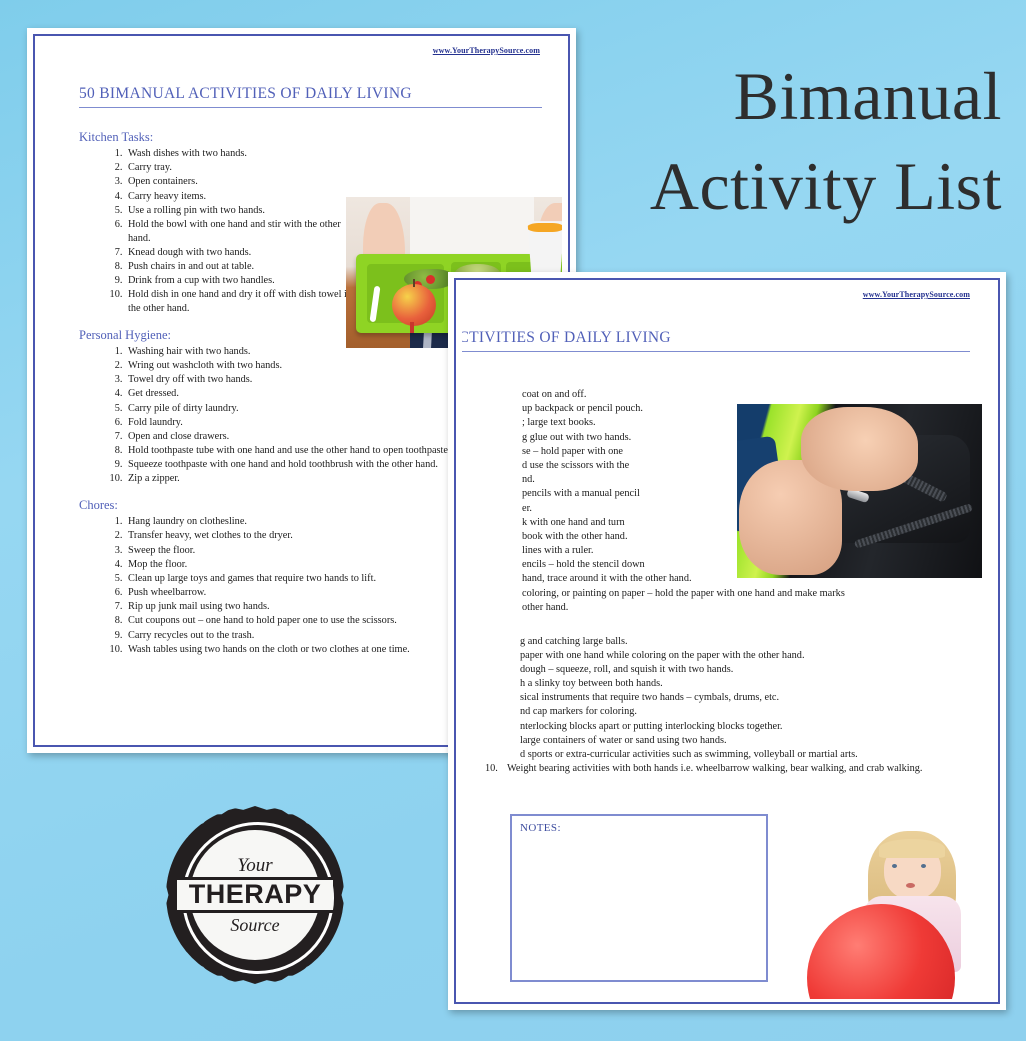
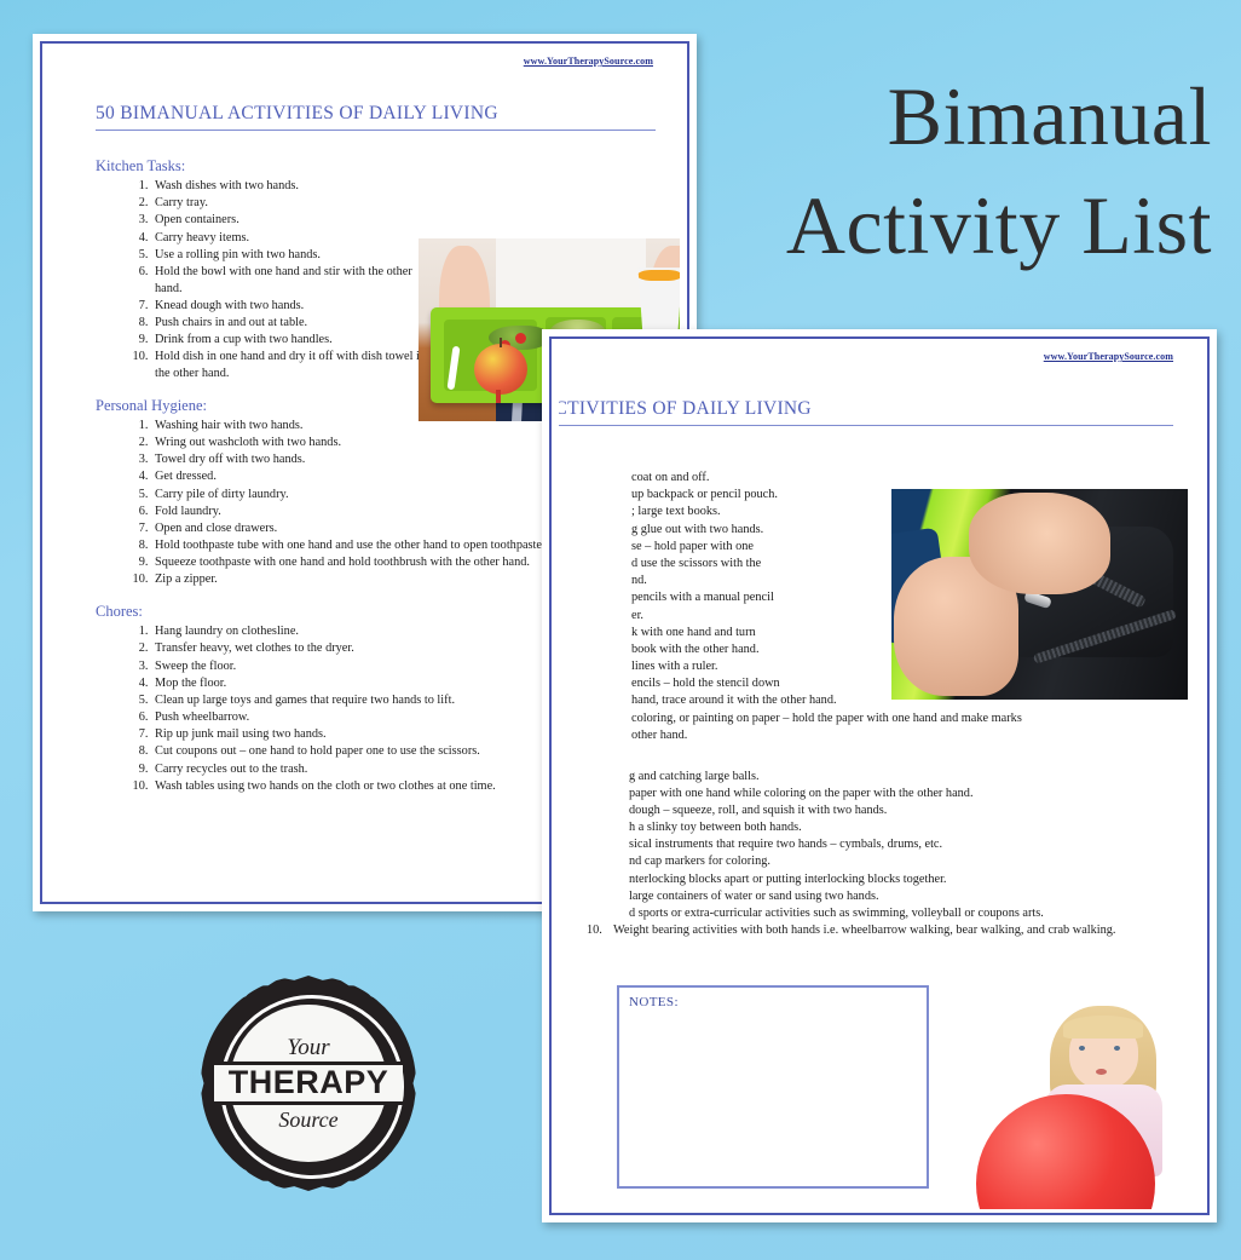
  www.YourTherapySource.com
  50 BIMANUAL ACTIVITIES OF DAILY LIVING
  Kitchen Tasks:
  Wash dishes with two hands.
  Carry tray.
  Open containers.
  Carry heavy items.
  Use a rolling pin with two hands.
  Hold the bowl with one hand and stir with the other hand.
  Knead dough with two hands.
  Push chairs in and out at table.
  Drink from a cup with two handles.
  Hold dish in one hand and dry it off with dish towel the other hand.
  Personal Hygiene:
  Washing hair with two hands.
  Wring out washcloth with two hands.
  Towel dry off with two hands.
  Get dressed.
  Carry pile of dirty laundry.
  Fold laundry.
  Open and close drawers.
  Hold toothpaste tube with one hand and use the other hand to open toothpaste
  Squeeze toothpaste with one hand and hold toothbrush with the other hand.
  Zip a zipper.
  Chores:
  Hang laundry on clothesline.
  Transfer heavy, wet clothes to the dryer.
  Sweep the floor.
  Mop the floor.
  Clean up large toys and games that require two hands to lift.
  Push wheelbarrow.
  Rip up junk mail using two hands.
  Cut coupons out – one hand to hold paper one to use the scissors.
  Carry recycles out to the trash.
  Wash tables using two hands on the cloth or two clothes at one time.
  www.YourTherapySource.com
  CTIVITIES OF DAILY LIVING
  coat on and off.
  up backpack or pencil pouch.
  ; large text books.
  g glue out with two hands.
  se – hold paper with one
  d use the scissors with the
  nd.
  pencils with a manual pencil
  er.
  k with one hand and turn
  book with the other hand.
  lines with a ruler.
  encils – hold the stencil down
  hand, trace around it with the other hand.
  coloring, or painting on paper – hold the paper with one hand and make marks
  other hand.
  g and catching large balls.
  paper with one hand while coloring on the paper with the other hand.
  dough – squeeze, roll, and squish it with two hands.
  h a slinky toy between both hands.
  sical instruments that require two hands – cymbals, drums, etc.
  nd cap markers for coloring.
  nterlocking blocks apart or putting interlocking blocks together.
  large containers of water or sand using two hands.
- d sports or extra-curricular activities such as swimming, volleyball or martial arts.
+ d sports or extra-curricular activities such as swimming, volleyball or coupons arts.
  10.
  Weight bearing activities with both hands i.e. wheelbarrow walking, bear walking, and crab walking.
  NOTES:
  Bimanual
  Activity List
  Your
  THERAPY
  Source
